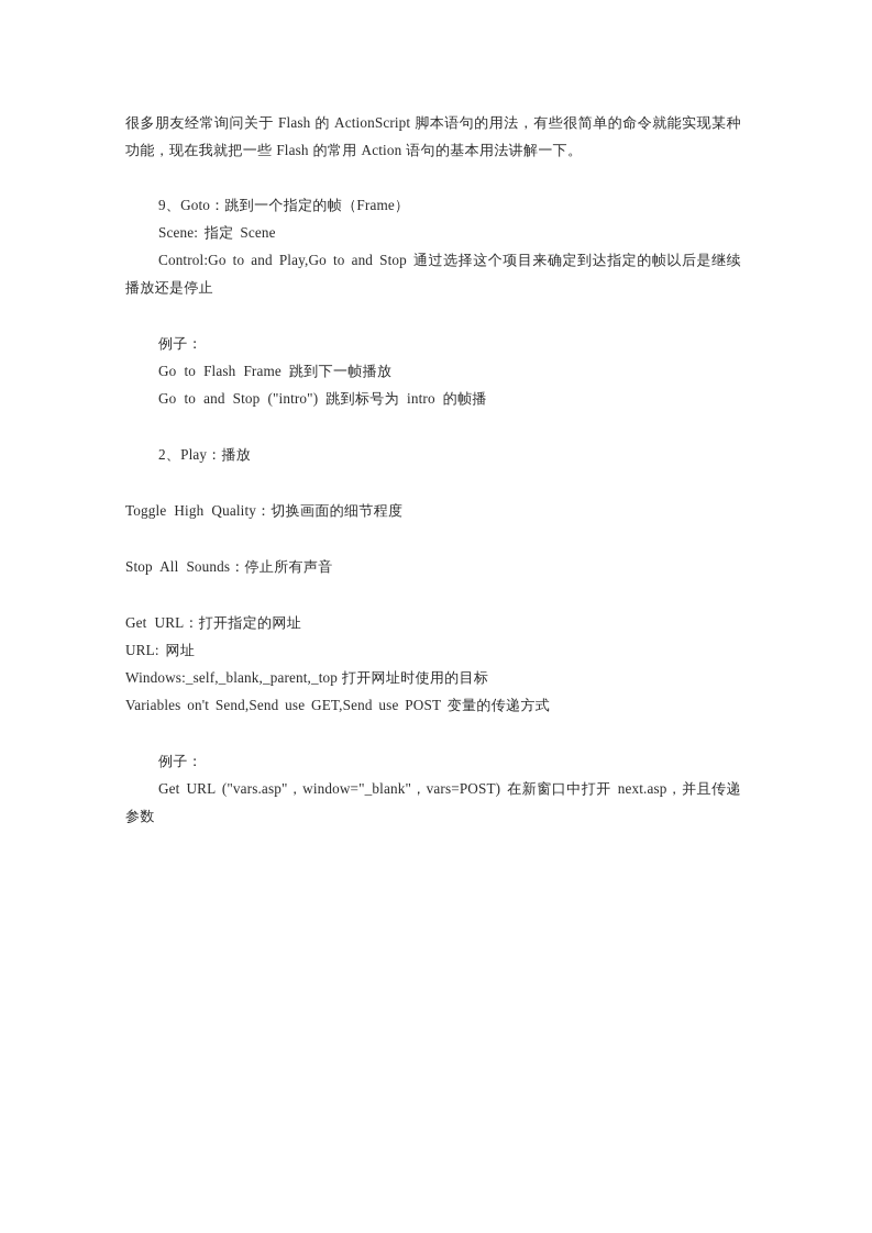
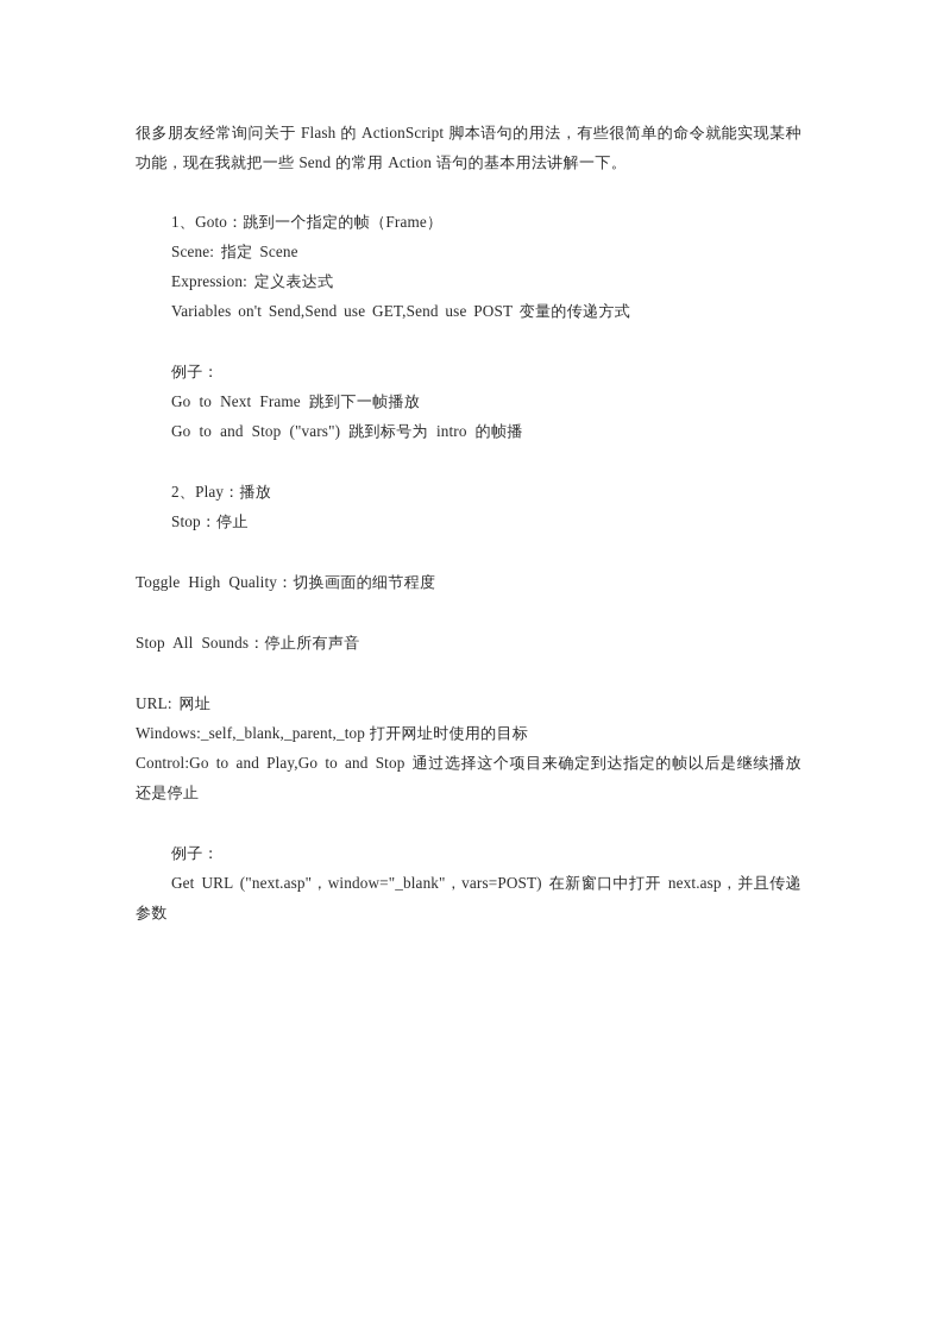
- 很多朋友经常询问关于 Flash 的 ActionScript 脚本语句的用法，有些很简单的命令就能实现某种功能，现在我就把一些 Flash 的常用 Action 语句的基本用法讲解一下。
+ 很多朋友经常询问关于 Flash 的 ActionScript 脚本语句的用法，有些很简单的命令就能实现某种功能，现在我就把一些 Send 的常用 Action 语句的基本用法讲解一下。
- 9、Goto：跳到一个指定的帧（Frame）
+ 1、Goto：跳到一个指定的帧（Frame）
  Scene: 指定 Scene
+ Expression: 定义表达式
- Control:Go to and Play,Go to and Stop 通过选择这个项目来确定到达指定的帧以后是继续播放还是停止
+ Variables on't Send,Send use GET,Send use POST 变量的传递方式
  例子：
- Go to Flash Frame 跳到下一帧播放
+ Go to Next Frame 跳到下一帧播放
- Go to and Stop ("intro") 跳到标号为 intro 的帧播
+ Go to and Stop ("vars") 跳到标号为 intro 的帧播
  2、Play：播放
+ Stop：停止
  Toggle High Quality：切换画面的细节程度
  Stop All Sounds：停止所有声音
- Get URL：打开指定的网址
  URL: 网址
  Windows:_self,_blank,_parent,_top 打开网址时使用的目标
- Variables on't Send,Send use GET,Send use POST 变量的传递方式
+ Control:Go to and Play,Go to and Stop 通过选择这个项目来确定到达指定的帧以后是继续播放还是停止
  例子：
- Get URL ("vars.asp"，window="_blank"，vars=POST) 在新窗口中打开 next.asp，并且传递参数
+ Get URL ("next.asp"，window="_blank"，vars=POST) 在新窗口中打开 next.asp，并且传递参数
